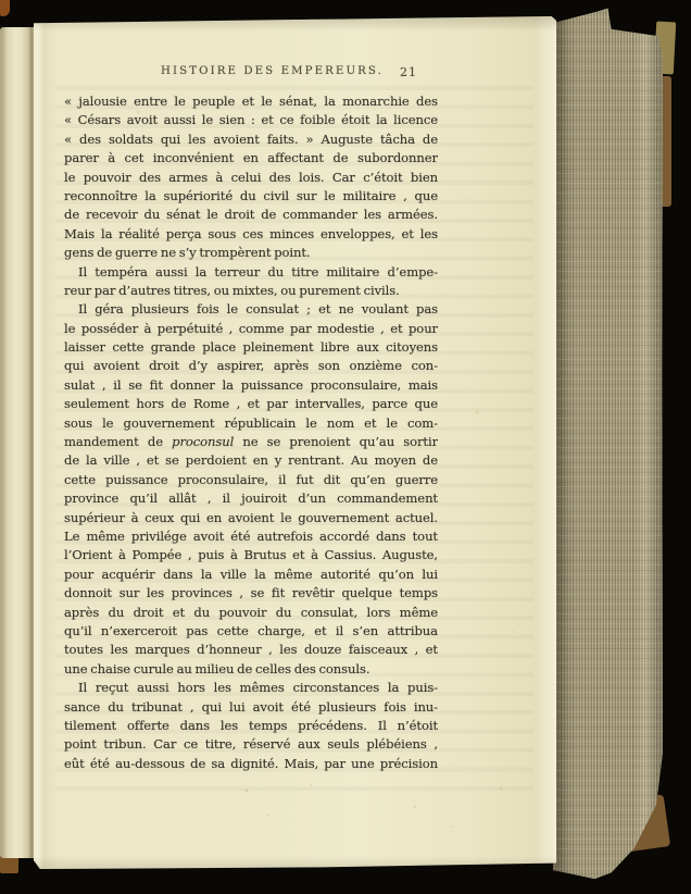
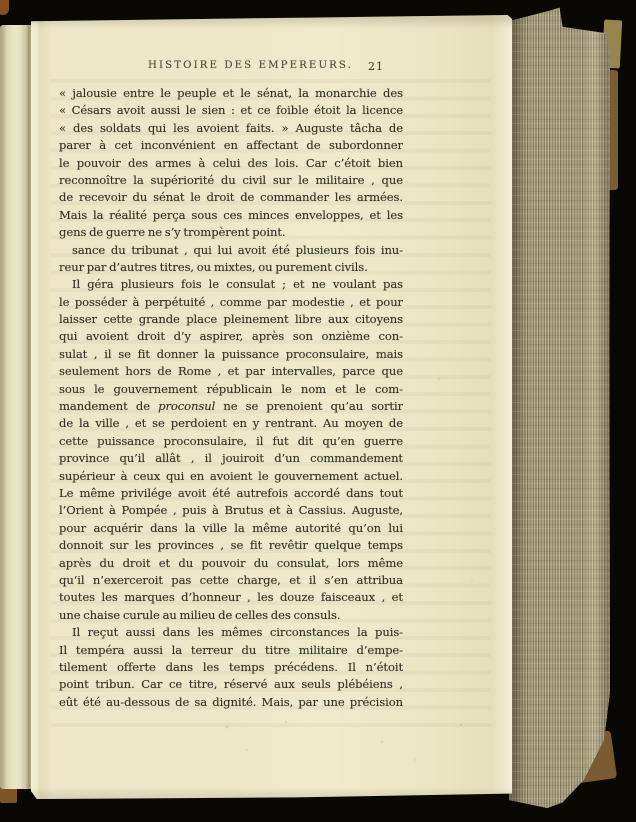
  HISTOIRE DES EMPEREURS.
  21
  « jalousie entre le peuple et le sénat, la monarchie des
  « Césars avoit aussi le sien : et ce foible étoit la licence
  « des soldats qui les avoient faits. » Auguste tâcha de
  parer à cet inconvénient en affectant de subordonner
  le pouvoir des armes à celui des lois. Car c’étoit bien
  reconnoître la supériorité du civil sur le militaire , que
  de recevoir du sénat le droit de commander les armées.
  Mais la réalité perça sous ces minces enveloppes, et les
  gens de guerre ne s’y trompèrent point.
- Il tempéra aussi la terreur du titre militaire d’empe-
+ sance du tribunat , qui lui avoit été plusieurs fois inu-
  reur par d’autres titres, ou mixtes, ou purement civils.
  Il géra plusieurs fois le consulat ; et ne voulant pas
  le posséder à perpétuité , comme par modestie , et pour
  laisser cette grande place pleinement libre aux citoyens
  qui avoient droit d’y aspirer, après son onzième con-
  sulat , il se fit donner la puissance proconsulaire, mais
  seulement hors de Rome , et par intervalles, parce que
  sous le gouvernement républicain le nom et le com-
  mandement de proconsul ne se prenoient qu’au sortir
  de la ville , et se perdoient en y rentrant. Au moyen de
  cette puissance proconsulaire, il fut dit qu’en guerre
  province qu’il allât , il jouiroit d’un commandement
  supérieur à ceux qui en avoient le gouvernement actuel.
  Le même privilége avoit été autrefois accordé dans tout
  l’Orient à Pompée , puis à Brutus et à Cassius. Auguste,
  pour acquérir dans la ville la même autorité qu’on lui
  donnoit sur les provinces , se fit revêtir quelque temps
  après du droit et du pouvoir du consulat, lors même
  qu’il n’exerceroit pas cette charge, et il s’en attribua
  toutes les marques d’honneur , les douze faisceaux , et
  une chaise curule au milieu de celles des consuls.
- Il reçut aussi hors les mêmes circonstances la puis-
+ Il reçut aussi dans les mêmes circonstances la puis-
- sance du tribunat , qui lui avoit été plusieurs fois inu-
+ Il tempéra aussi la terreur du titre militaire d’empe-
  tilement offerte dans les temps précédens. Il n’étoit
  point tribun. Car ce titre, réservé aux seuls plébéiens ,
  eût été au-dessous de sa dignité. Mais, par une précision
